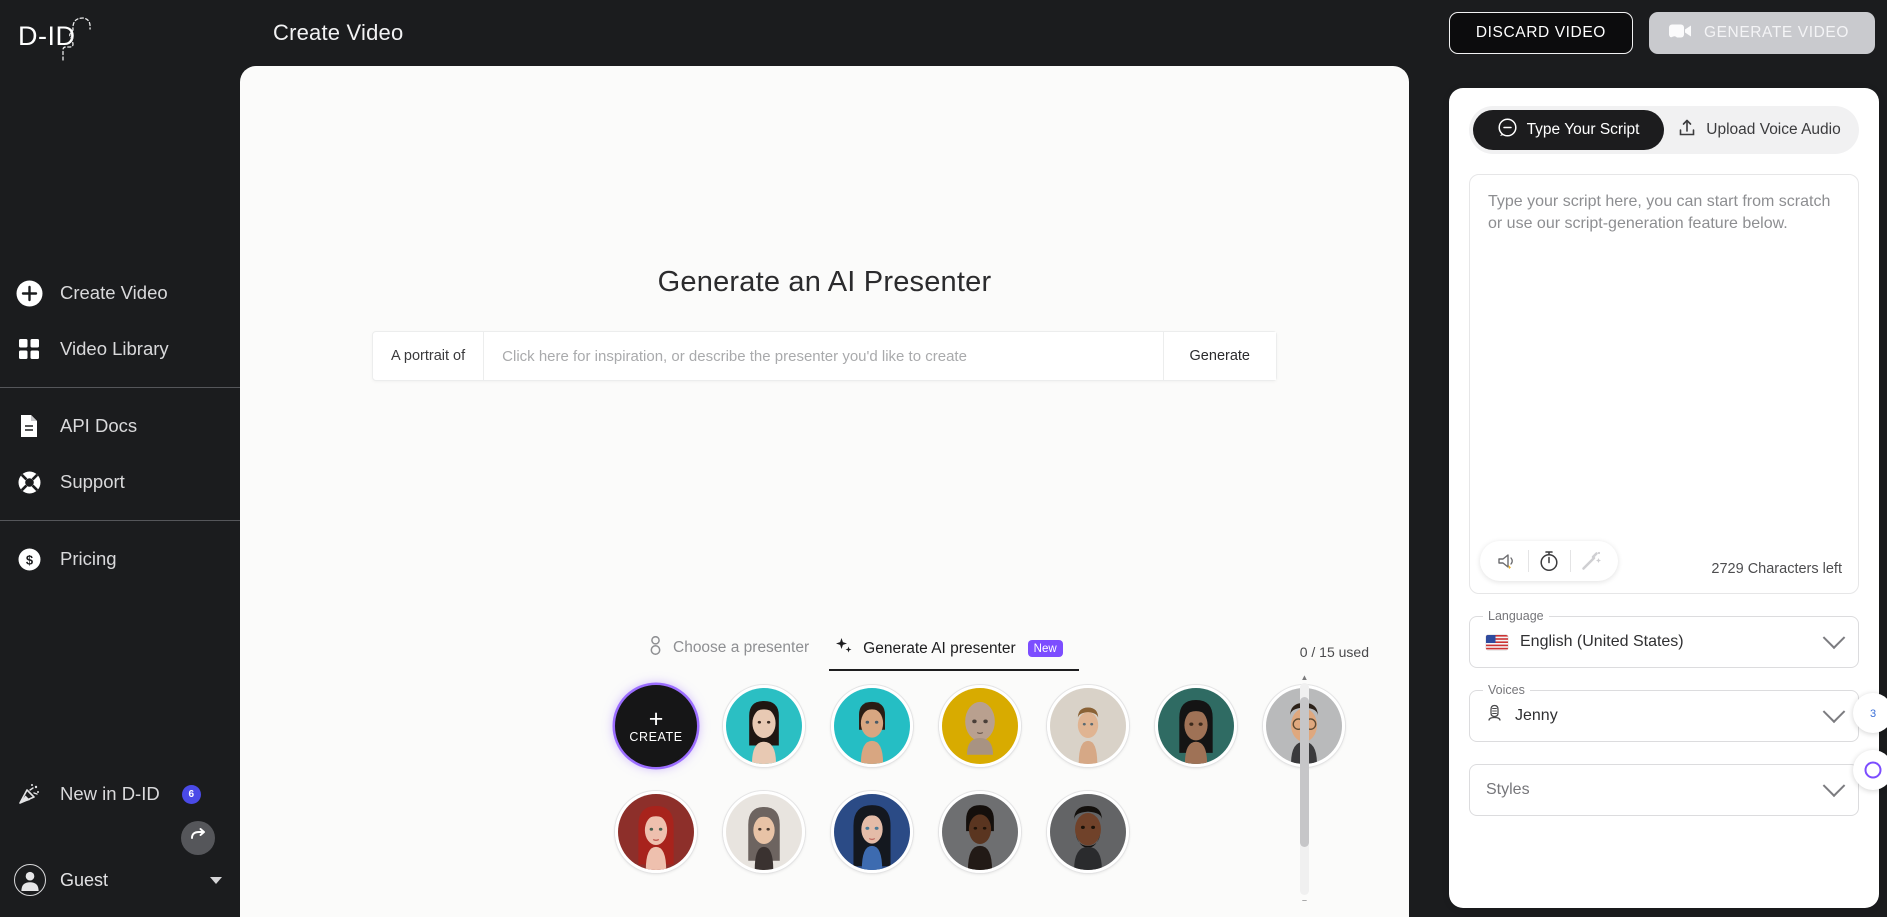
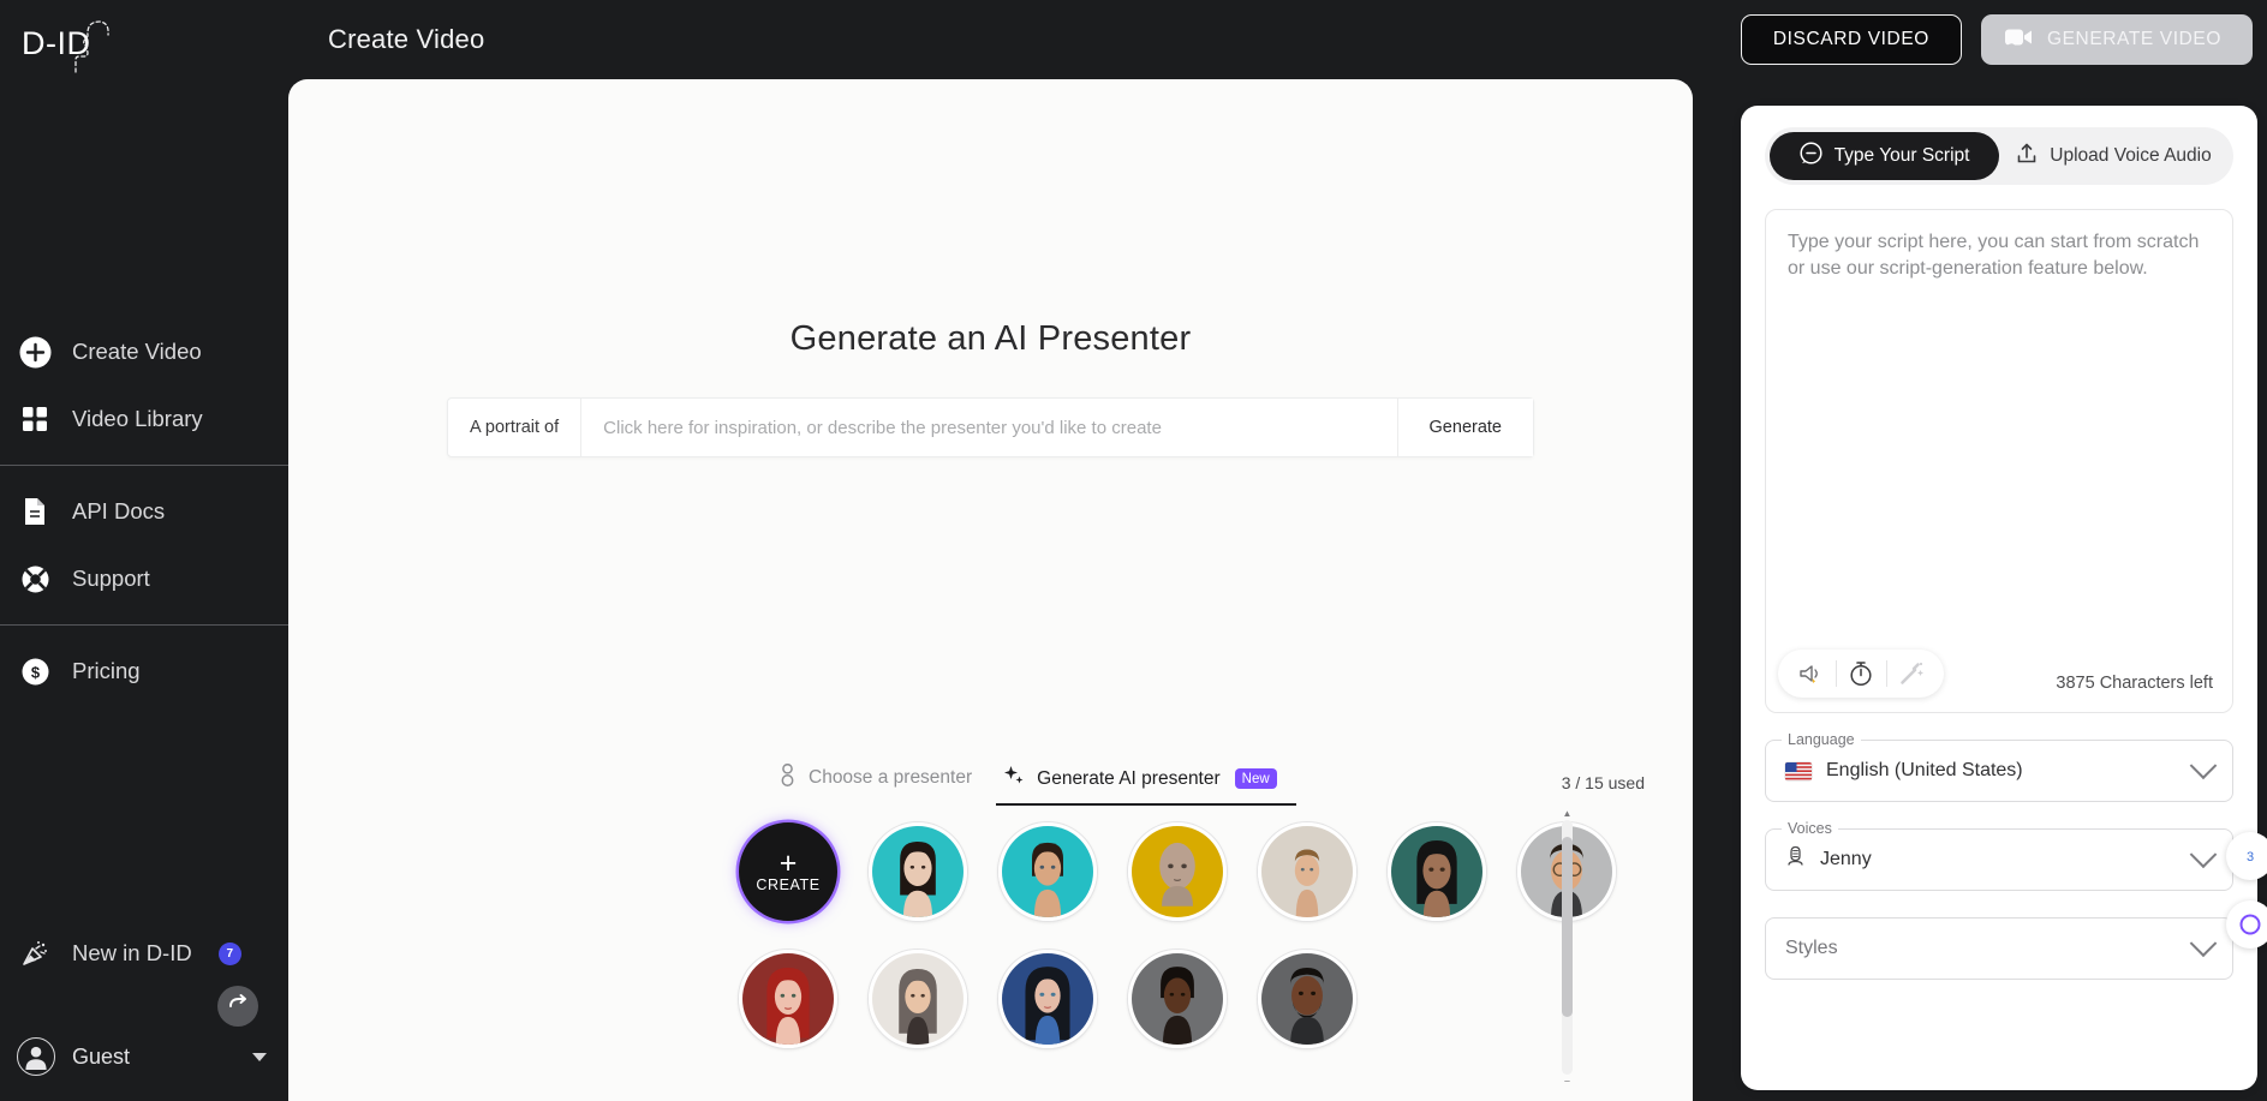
  D-ID
  Create Video
  Video Library
  API Docs
  Support
  $
  Pricing
  New in D-ID
- 6
+ 7
  Guest
  Create Video
  DISCARD VIDEO
  GENERATE VIDEO
  Generate an AI Presenter
  A portrait of
  Click here for inspiration, or describe the presenter you'd like to create
  Generate
  Choose a presenter
  Generate AI presenter
  New
- 0 / 15 used
+ 3 / 15 used
  +
  CREATE
  ▲
  Type Your Script
  Upload Voice Audio
- 2729 Characters left
+ 3875 Characters left
  Language
  English (United States)
  Voices
  Jenny
  Styles
  3
